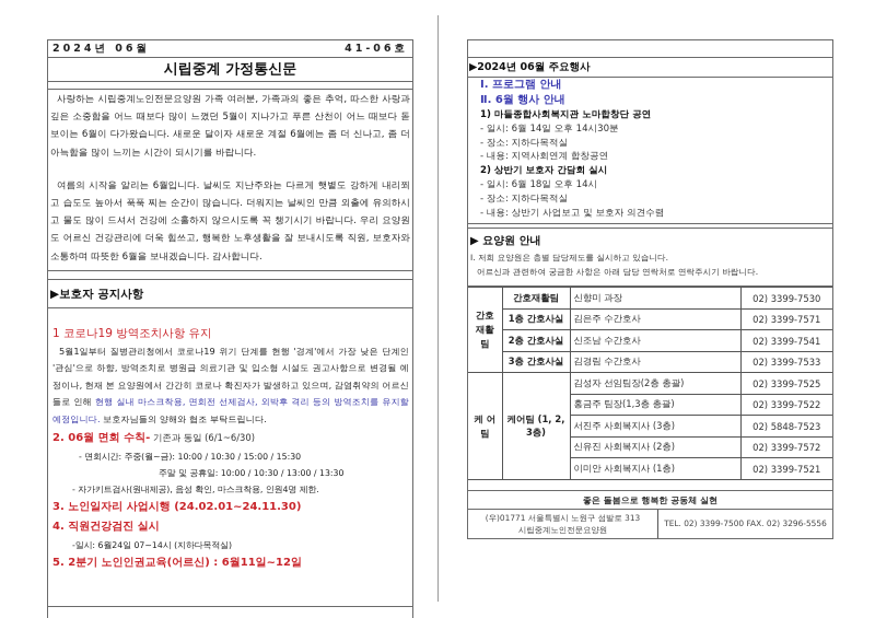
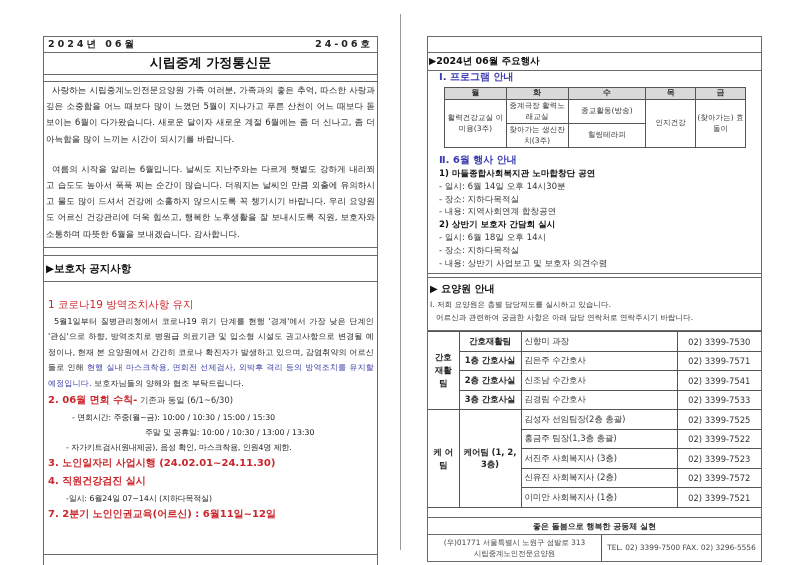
  2024년 06월
- 41-06호
+ 24-06호
  시립중계 가정통신문
  사랑하는 시립중계노인전문요양원 가족 여러분, 가족과의 좋은 추억, 따스한 사랑과 깊은 소중함을 어느 때보다 많이 느꼈던 5월이 지나가고 푸른 산천이 어느 때보다 돋보이는 6월이 다가왔습니다. 새로운 달이자 새로운 계절 6월에는 좀 더 신나고, 좀 더 아늑함을 많이 느끼는 시간이 되시기를 바랍니다.
  여름의 시작을 알리는 6월입니다. 날씨도 지난주와는 다르게 햇볕도 강하게 내리쬐고 습도도 높아서 푹푹 찌는 순간이 많습니다. 더워지는 날씨인 만큼 외출에 유의하시고 물도 많이 드셔서 건강에 소홀하지 않으시도록 꼭 챙기시기 바랍니다. 우리 요양원도 어르신 건강관리에 더욱 힘쓰고, 행복한 노후생활을 잘 보내시도록 직원, 보호자와 소통하며 따뜻한 6월을 보내겠습니다. 감사합니다.
  ▶보호자 공지사항
  1 코로나19 방역조치사항 유지
  5월1일부터 질병관리청에서 코로나19 위기 단계를 현행 '경계'에서 가장 낮은 단계인 '관심'으로 하향, 방역조치로 병원급 의료기관 및 입소형 시설도 권고사항으로 변경될 예정이나, 현재 본 요양원에서 간간히 코로나 확진자가 발생하고 있으며, 감염취약의 어르신들로 인해 현행 실내 마스크착용, 면회전 선제검사, 외박후 격리 등의 방역조치를 유지할 예정입니다. 보호자님들의 양해와 협조 부탁드립니다.
  2. 06월 면회 수칙- 기존과 동일 (6/1~6/30)
  - 면회시간: 주중(월~금): 10:00 / 10:30 / 15:00 / 15:30
  주말 및 공휴일: 10:00 / 10:30 / 13:00 / 13:30
  - 자가키트검사(원내제공), 음성 확인, 마스크착용, 인원4명 제한.
  3. 노인일자리 사업시행 (24.02.01~24.11.30)
  4. 직원건강검진 실시
  -일시: 6월24일 07~14시 (지하다목적실)
- 5. 2분기 노인인권교육(어르신) : 6월11일~12일
+ 7. 2분기 노인인권교육(어르신) : 6월11일~12일
  ▶2024년 06월 주요행사
  Ⅰ. 프로그램 안내
+ 월	화	수	목	금
+ 활력건강교실 이미용(3주)	중계극장 활력노래교실	종교활동(방송)	인지건강	(찾아가는) 효돌이
+ 찾아가는 생신잔치(3주)	힐링테라피
  Ⅱ. 6월 행사 안내
  1) 마들종합사회복지관 노마합창단 공연
  - 일시: 6월 14일 오후 14시30분
  - 장소: 지하다목적실
  - 내용: 지역사회연계 합창공연
  2) 상반기 보호자 간담회 실시
  - 일시: 6월 18일 오후 14시
  - 장소: 지하다목적실
  - 내용: 상반기 사업보고 및 보호자 의견수렴
  ▶ 요양원 안내
  Ⅰ. 저희 요양원은 층별 담당제도를 실시하고 있습니다.
  어르신과 관련하여 궁금한 사항은 아래 담당 연락처로 연락주시기 바랍니다.
  간호 재활 팀	간호재활팀	신향미 과장	02) 3399-7530
  1층 간호사실	김은주 수간호사	02) 3399-7571
  2층 간호사실	신조남 수간호사	02) 3399-7541
  3층 간호사실	김경림 수간호사	02) 3399-7533
  케 어 팀	케어팀 (1, 2, 3층)	김성자 선임팀장(2층 총괄)	02) 3399-7525
  홍금주 팀장(1,3층 총괄)	02) 3399-7522
- 서진주 사회복지사 (3층)	02) 5848-7523
+ 서진주 사회복지사 (3층)	02) 3399-7523
  신유진 사회복지사 (2층)	02) 3399-7572
  이미안 사회복지사 (1층)	02) 3399-7521
  좋은 돌봄으로 행복한 공동체 실현
  (우)01771 서울특별시 노원구 섬밭로 313
  시립중계노인전문요양원
  TEL. 02) 3399-7500 FAX. 02) 3296-5556
